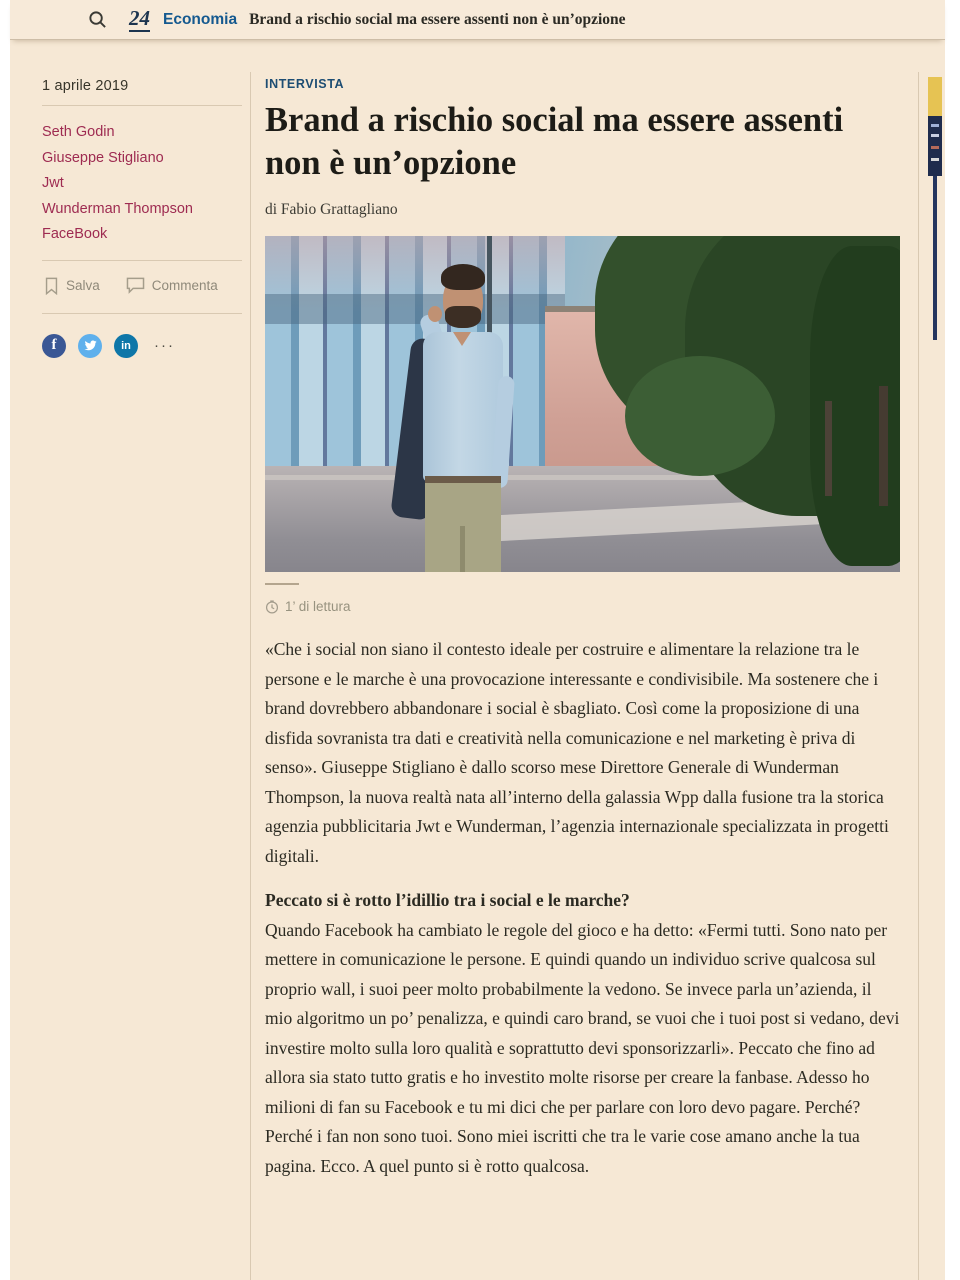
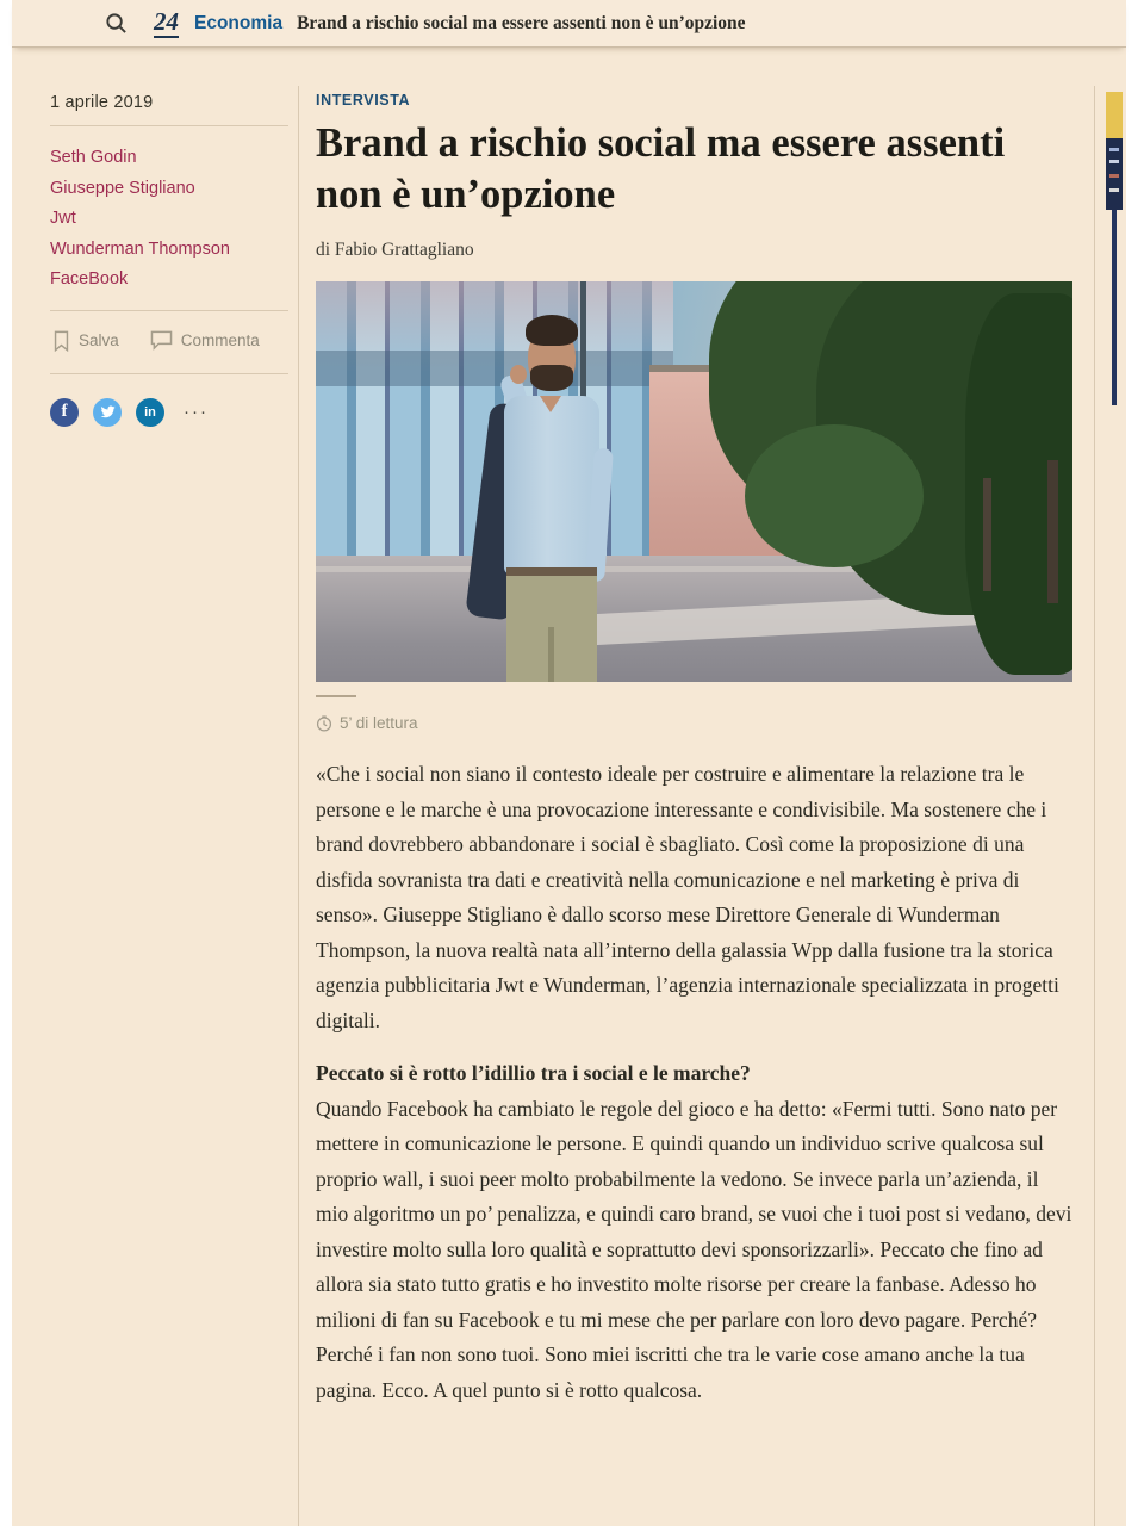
  24
  Economia
  Brand a rischio social ma essere assenti non è un’opzione
  1 aprile 2019
  Seth Godin
  Giuseppe Stigliano
  Jwt
  Wunderman Thompson
  FaceBook
  Salva
  Commenta
  f
  in
  ···
  INTERVISTA
  Brand a rischio social ma essere assenti non è un’opzione
  di Fabio Grattagliano
- 1’ di lettura
+ 5’ di lettura
  «Che i social non siano il contesto ideale per costruire e alimentare la relazione tra le persone e le marche è una provocazione interessante e condivisibile. Ma sostenere che i brand dovrebbero abbandonare i social è sbagliato. Così come la proposizione di una disfida sovranista tra dati e creatività nella comunicazione e nel marketing è priva di senso». Giuseppe Stigliano è dallo scorso mese Direttore Generale di Wunderman Thompson, la nuova realtà nata all’interno della galassia Wpp dalla fusione tra la storica agenzia pubblicitaria Jwt e Wunderman, l’agenzia internazionale specializzata in progetti digitali.
  Peccato si è rotto l’idillio tra i social e le marche?
- Quando Facebook ha cambiato le regole del gioco e ha detto: «Fermi tutti. Sono nato per mettere in comunicazione le persone. E quindi quando un individuo scrive qualcosa sul proprio wall, i suoi peer molto probabilmente la vedono. Se invece parla un’azienda, il mio algoritmo un po’ penalizza, e quindi caro brand, se vuoi che i tuoi post si vedano, devi investire molto sulla loro qualità e soprattutto devi sponsorizzarli». Peccato che fino ad allora sia stato tutto gratis e ho investito molte risorse per creare la fanbase. Adesso ho milioni di fan su Facebook e tu mi dici che per parlare con loro devo pagare. Perché? Perché i fan non sono tuoi. Sono miei iscritti che tra le varie cose amano anche la tua pagina. Ecco. A quel punto si è rotto qualcosa.
+ Quando Facebook ha cambiato le regole del gioco e ha detto: «Fermi tutti. Sono nato per mettere in comunicazione le persone. E quindi quando un individuo scrive qualcosa sul proprio wall, i suoi peer molto probabilmente la vedono. Se invece parla un’azienda, il mio algoritmo un po’ penalizza, e quindi caro brand, se vuoi che i tuoi post si vedano, devi investire molto sulla loro qualità e soprattutto devi sponsorizzarli». Peccato che fino ad allora sia stato tutto gratis e ho investito molte risorse per creare la fanbase. Adesso ho milioni di fan su Facebook e tu mi mese che per parlare con loro devo pagare. Perché? Perché i fan non sono tuoi. Sono miei iscritti che tra le varie cose amano anche la tua pagina. Ecco. A quel punto si è rotto qualcosa.
